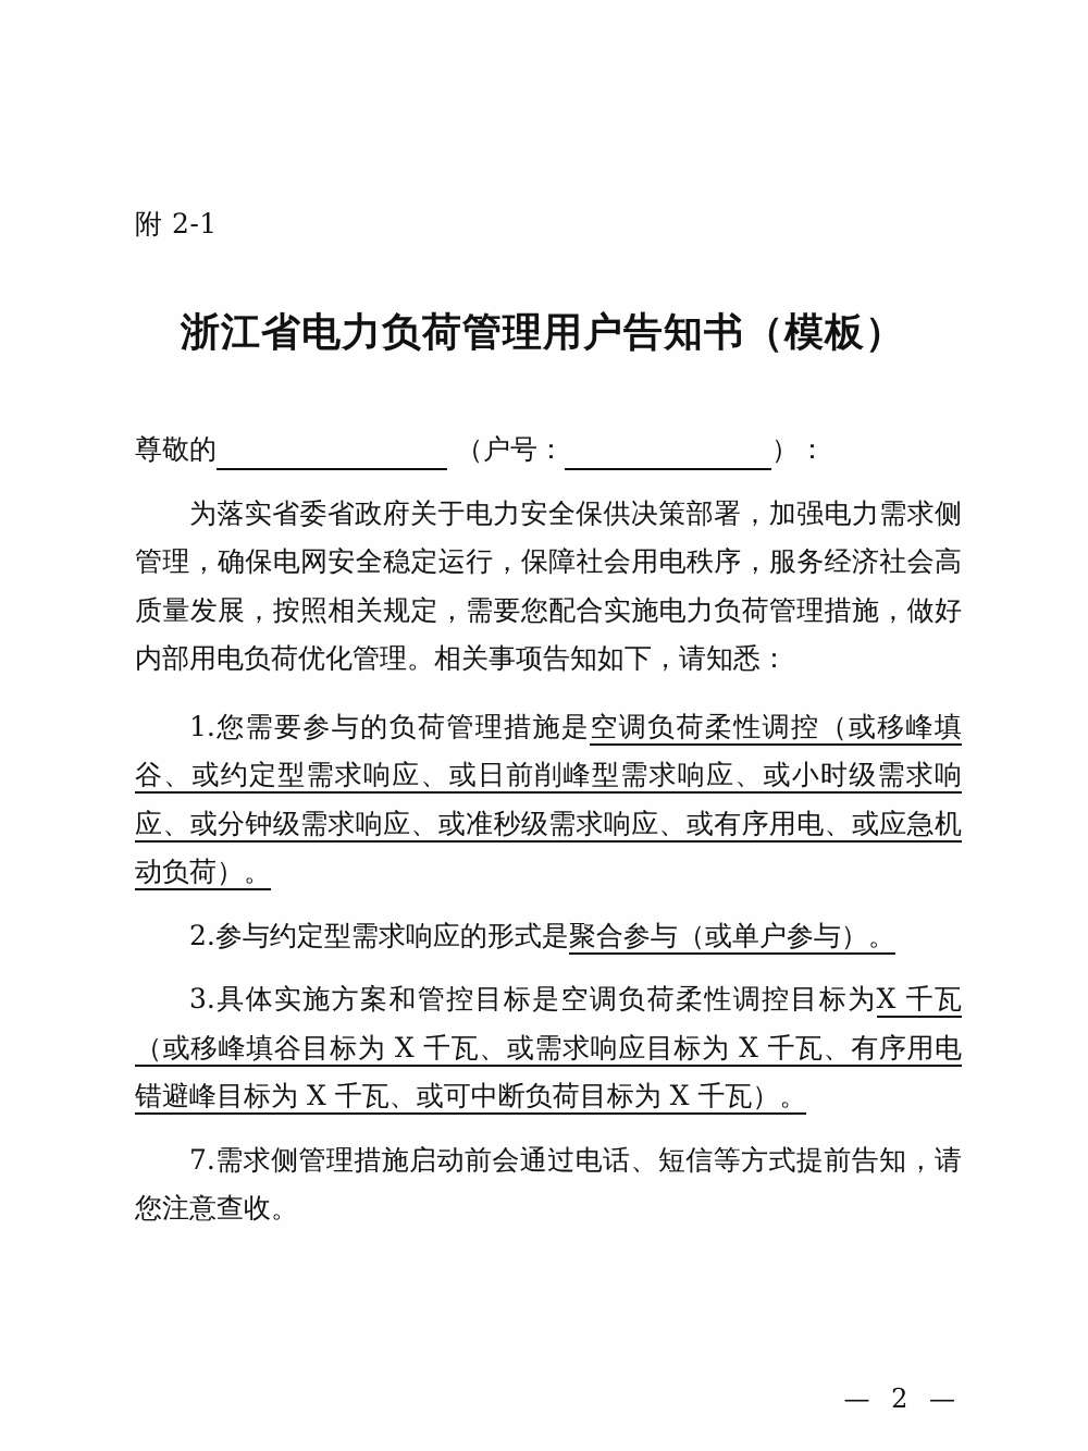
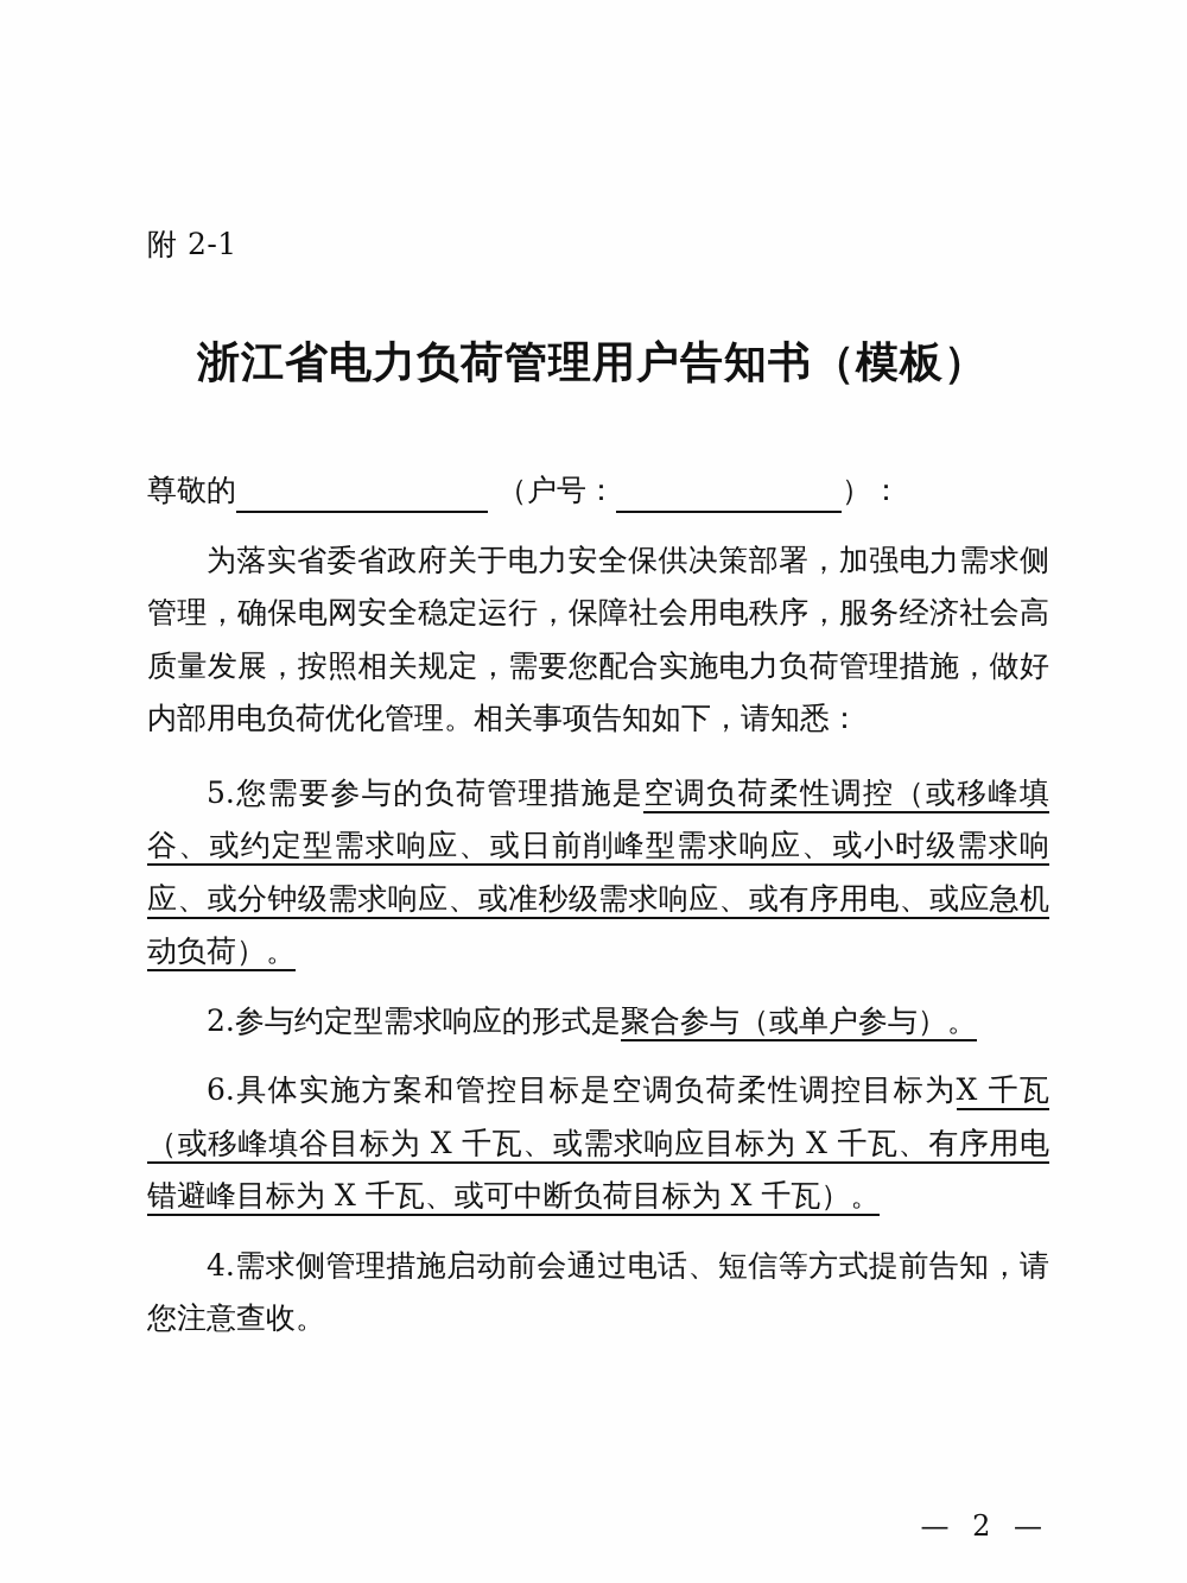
  附 2-1
  浙江省电力负荷管理用户告知书（模板）
  尊敬的 （户号： ）：
  为落实省委省政府关于电力安全保供决策部署，加强电力需求侧管理，确保电网安全稳定运行，保障社会用电秩序，服务经济社会高质量发展，按照相关规定，需要您配合实施电力负荷管理措施，做好内部用电负荷优化管理。相关事项告知如下，请知悉：
- 1.您需要参与的负荷管理措施是空调负荷柔性调控（或移峰填谷、或约定型需求响应、或日前削峰型需求响应、或小时级需求响应、或分钟级需求响应、或准秒级需求响应、或有序用电、或应急机动负荷）。
+ 5.您需要参与的负荷管理措施是空调负荷柔性调控（或移峰填谷、或约定型需求响应、或日前削峰型需求响应、或小时级需求响应、或分钟级需求响应、或准秒级需求响应、或有序用电、或应急机动负荷）。
  2.参与约定型需求响应的形式是聚合参与（或单户参与）。
- 3.具体实施方案和管控目标是空调负荷柔性调控目标为X 千瓦（或移峰填谷目标为 X 千瓦、或需求响应目标为 X 千瓦、有序用电错避峰目标为 X 千瓦、或可中断负荷目标为 X 千瓦）。
+ 6.具体实施方案和管控目标是空调负荷柔性调控目标为X 千瓦（或移峰填谷目标为 X 千瓦、或需求响应目标为 X 千瓦、有序用电错避峰目标为 X 千瓦、或可中断负荷目标为 X 千瓦）。
- 7.需求侧管理措施启动前会通过电话、短信等方式提前告知，请您注意查收。
+ 4.需求侧管理措施启动前会通过电话、短信等方式提前告知，请您注意查收。
  — 2 —
